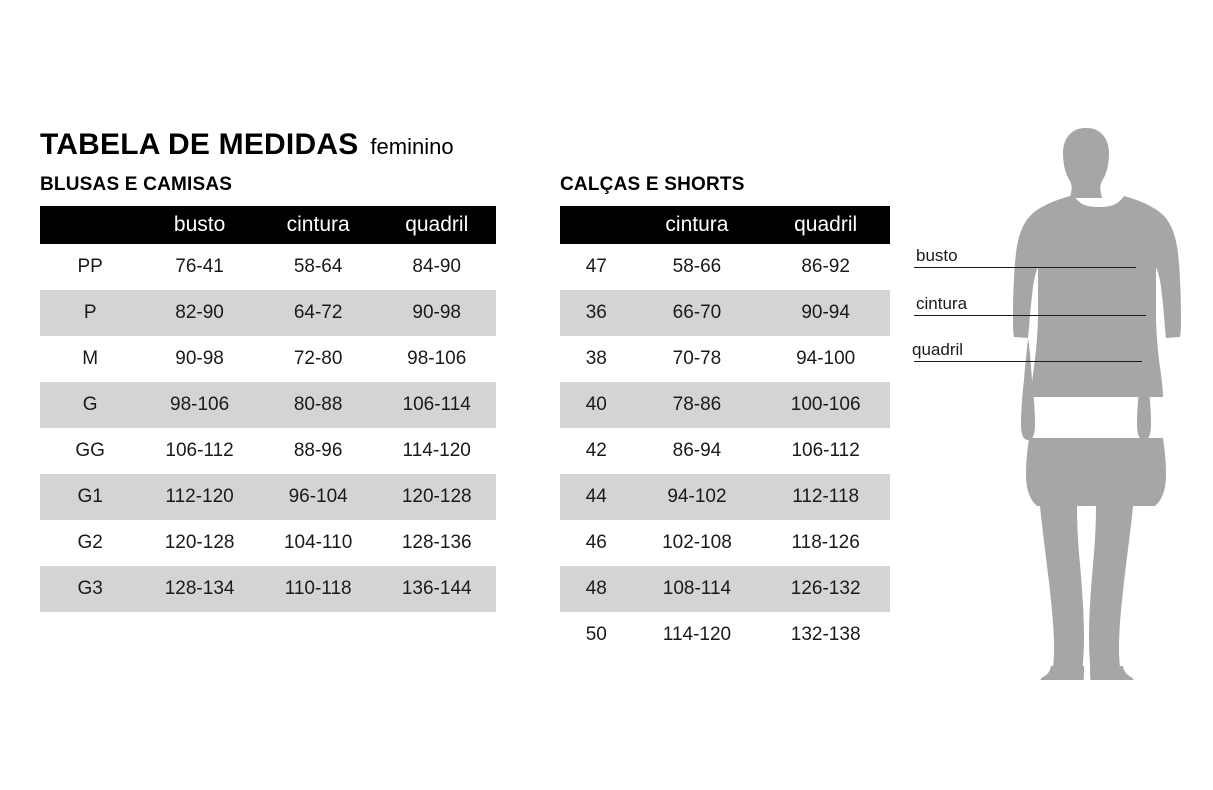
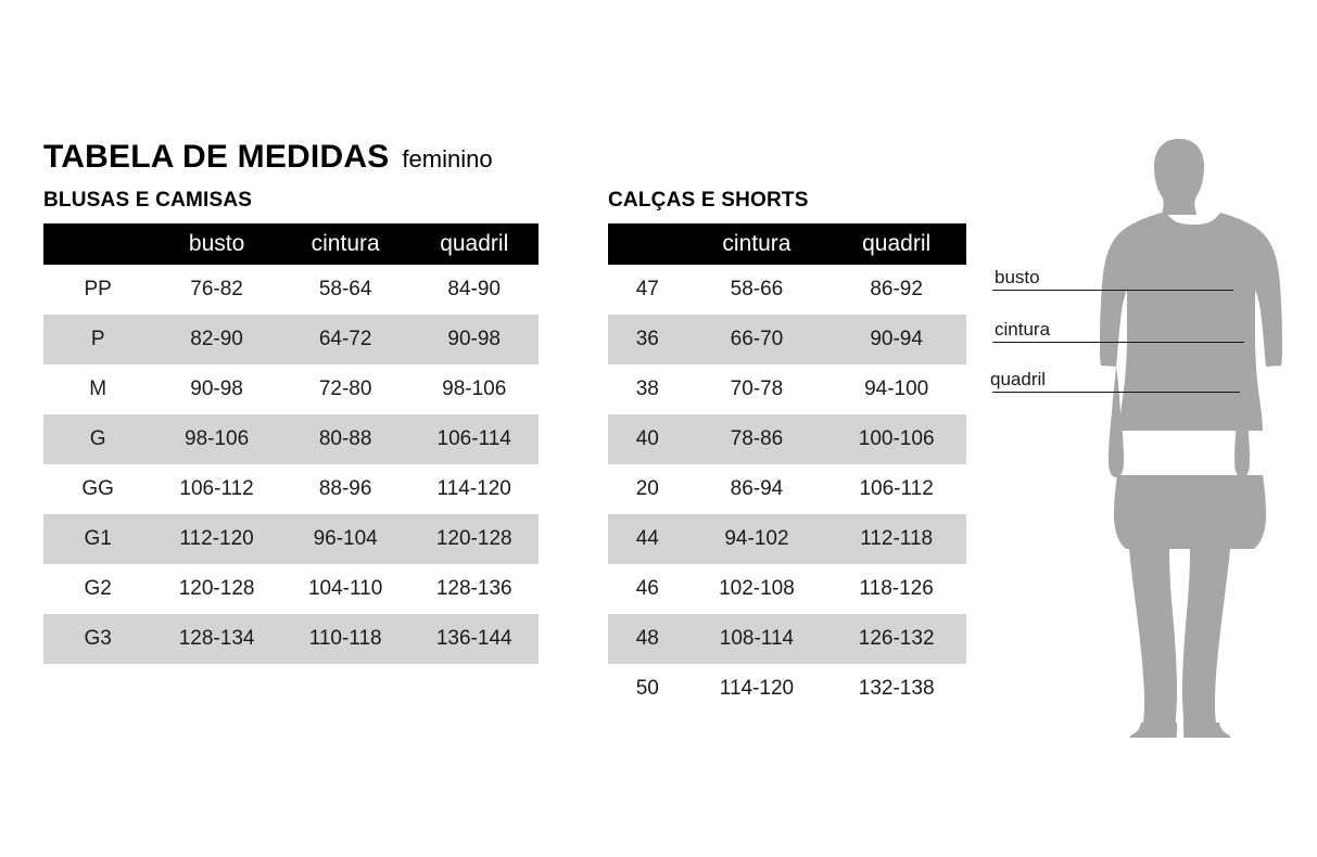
  TABELA DE MEDIDAS
  feminino
  BLUSAS E CAMISAS
  	busto	cintura	quadril
- PP	76-41	58-64	84-90
+ PP	76-82	58-64	84-90
  P	82-90	64-72	90-98
  M	90-98	72-80	98-106
  G	98-106	80-88	106-114
  GG	106-112	88-96	114-120
  G1	112-120	96-104	120-128
  G2	120-128	104-110	128-136
  G3	128-134	110-118	136-144
  CALÇAS E SHORTS
  	cintura	quadril
  47	58-66	86-92
  36	66-70	90-94
  38	70-78	94-100
  40	78-86	100-106
- 42	86-94	106-112
+ 20	86-94	106-112
  44	94-102	112-118
  46	102-108	118-126
  48	108-114	126-132
  50	114-120	132-138
  busto
  cintura
  quadril
